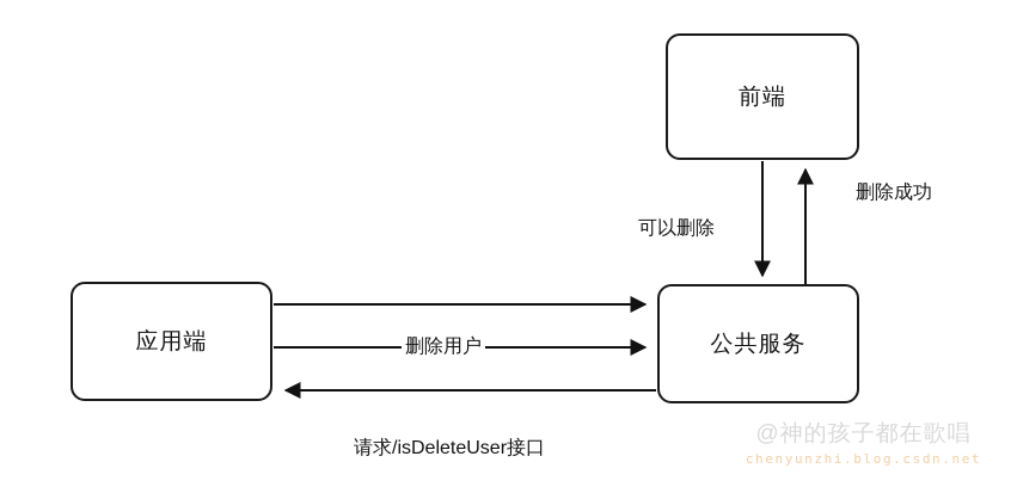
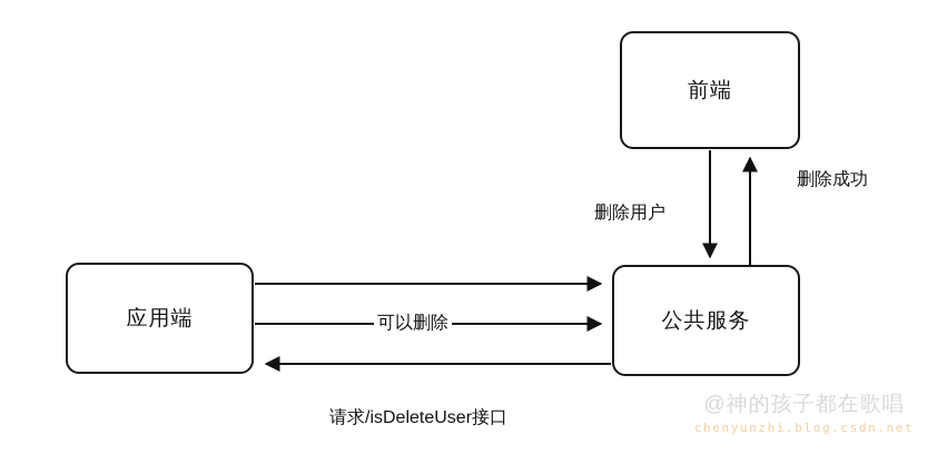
  前端
  应用端
  公共服务
- 可以删除
+ 删除用户
  删除成功
- 删除用户
+ 可以删除
  请求/isDeleteUser接口
  @神的孩子都在歌唱
  chenyunzhi.blog.csdn.net
